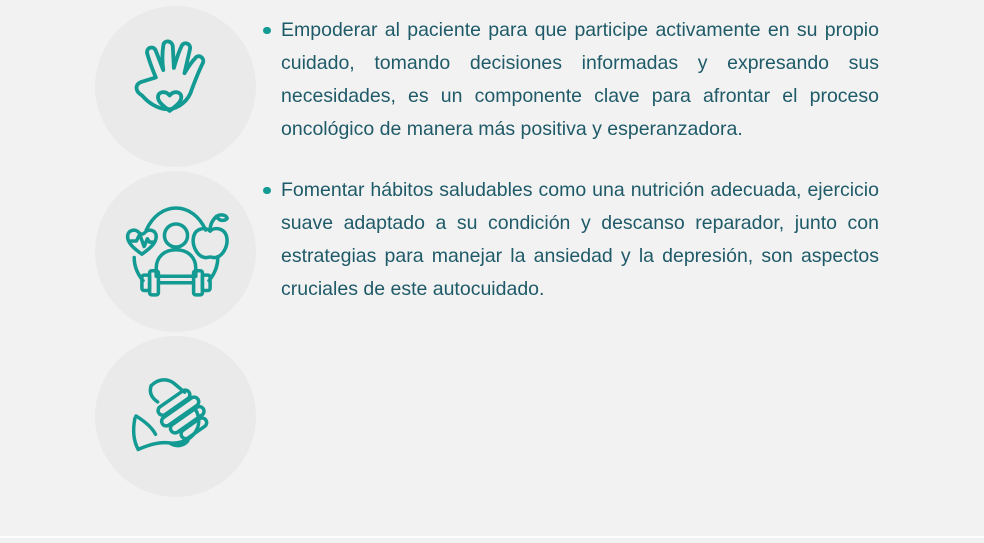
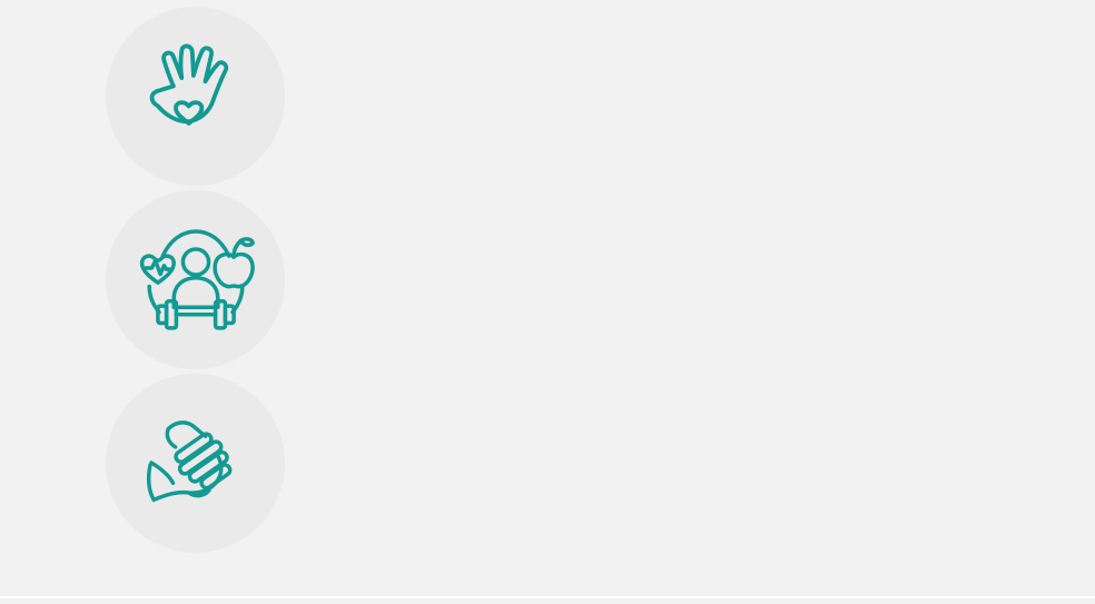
- Empoderar al paciente para que participe activamente en su propio cuidado, tomando decisiones informadas y expresando sus necesidades, es un componente clave para afrontar el proceso oncológico de manera más positiva y esperanzadora.
- Fomentar hábitos saludables como una nutrición adecuada, ejercicio suave adaptado a su condición y descanso reparador, junto con estrategias para manejar la ansiedad y la depresión, son aspectos cruciales de este autocuidado.
